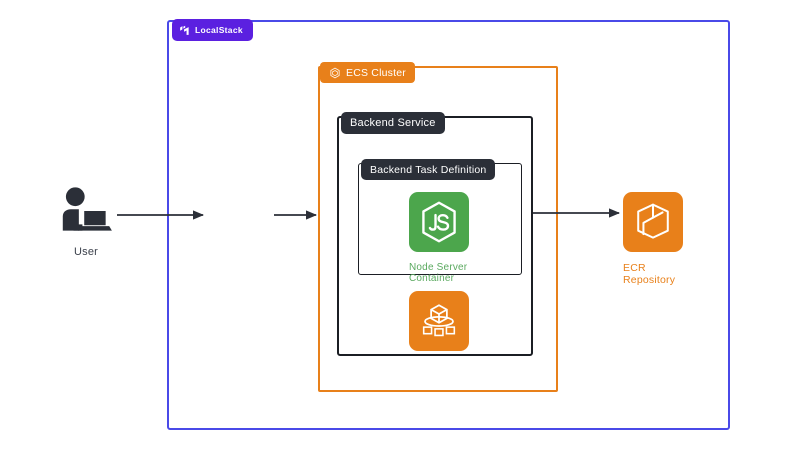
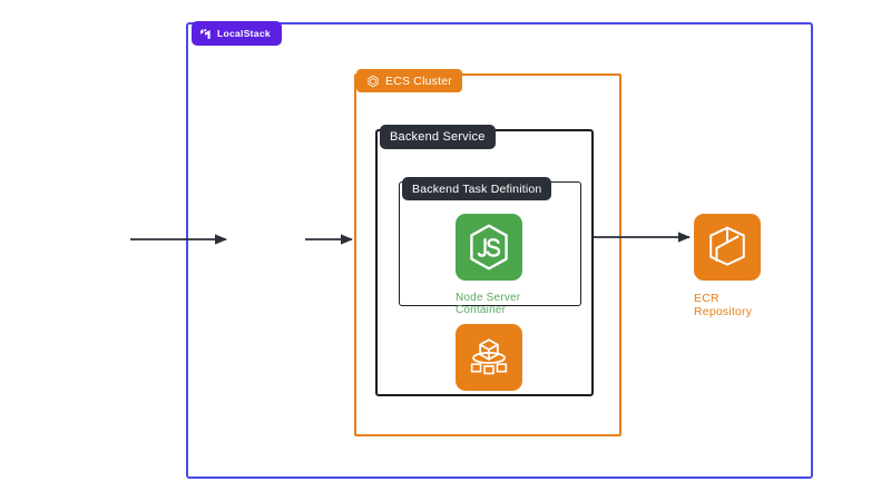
  LocalStack
  ECS Cluster
  Backend Service
  Backend Task Definition
- User
  Node Server Container
  ECR Repository
